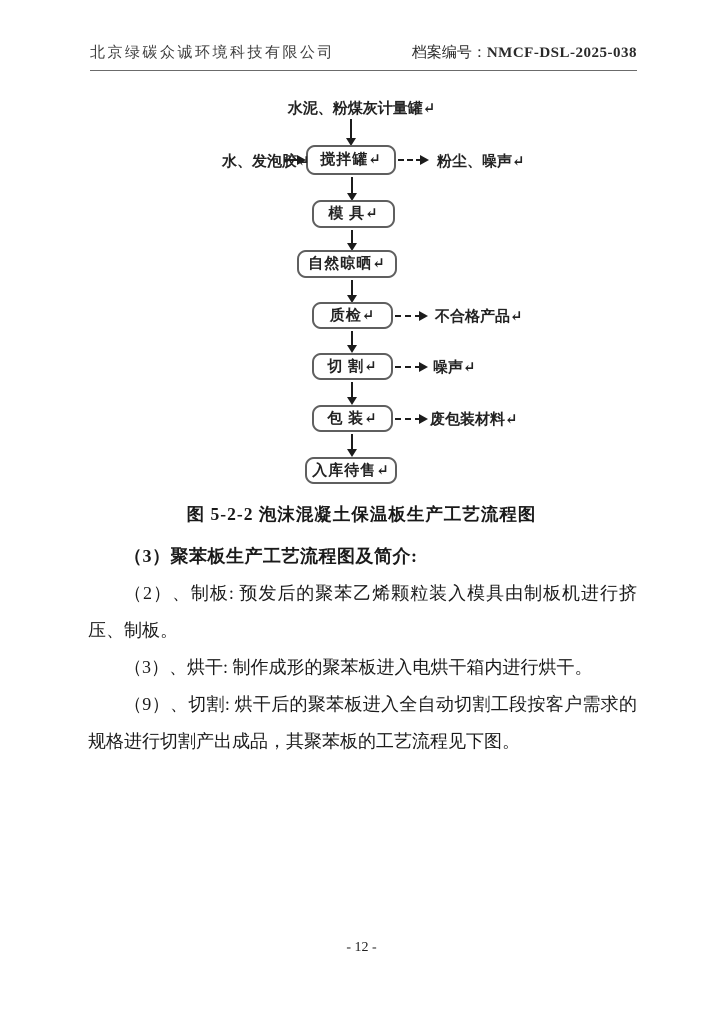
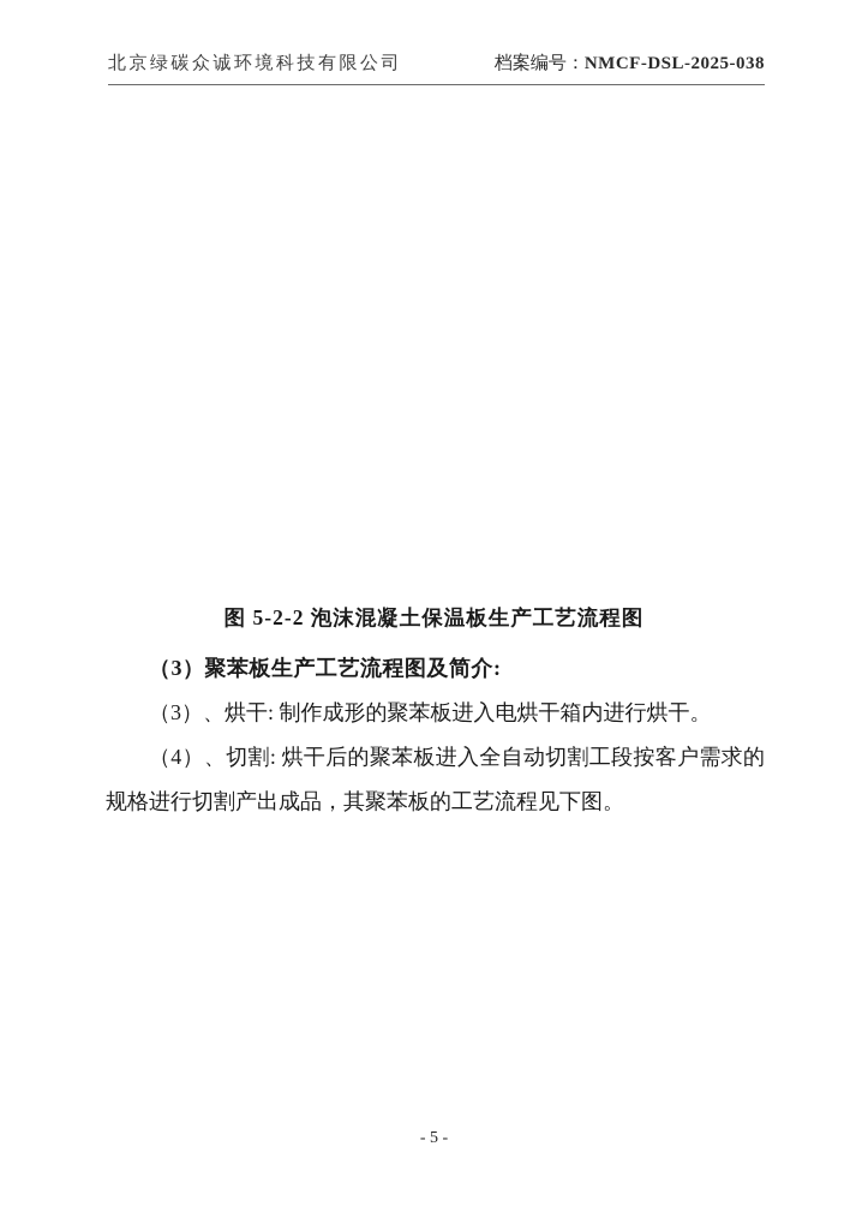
  北京绿碳众诚环境科技有限公司
  档案编号：NMCF-DSL-2025-038
- 水泥、粉煤灰计量罐↵
- 搅拌罐↵
- 水、发泡胶↵
- 粉尘、噪声↵
- 模 具↵
- 自然晾晒↵
- 质检↵
- 不合格产品↵
- 切 割↵
- 噪声↵
- 包 装↵
- 废包装材料↵
- 入库待售↵
  图 5-2-2 泡沫混凝土保温板生产工艺流程图
  （3）聚苯板生产工艺流程图及简介:
- （2）、制板: 预发后的聚苯乙烯颗粒装入模具由制板机进行挤压、制板。
  （3）、烘干: 制作成形的聚苯板进入电烘干箱内进行烘干。
- （9）、切割: 烘干后的聚苯板进入全自动切割工段按客户需求的规格进行切割产出成品，其聚苯板的工艺流程见下图。
+ （4）、切割: 烘干后的聚苯板进入全自动切割工段按客户需求的规格进行切割产出成品，其聚苯板的工艺流程见下图。
- - 12 -
+ - 5 -
